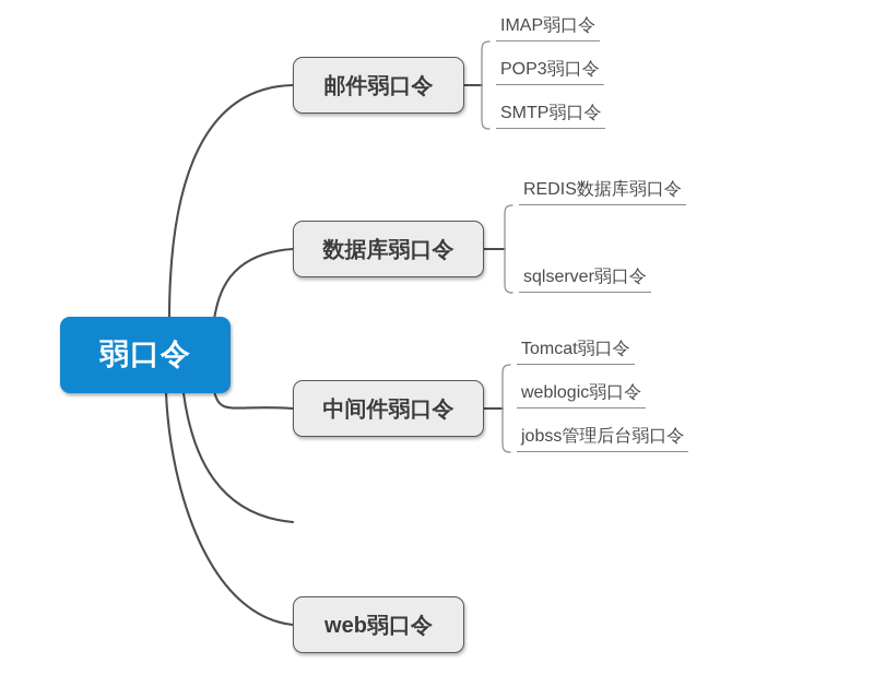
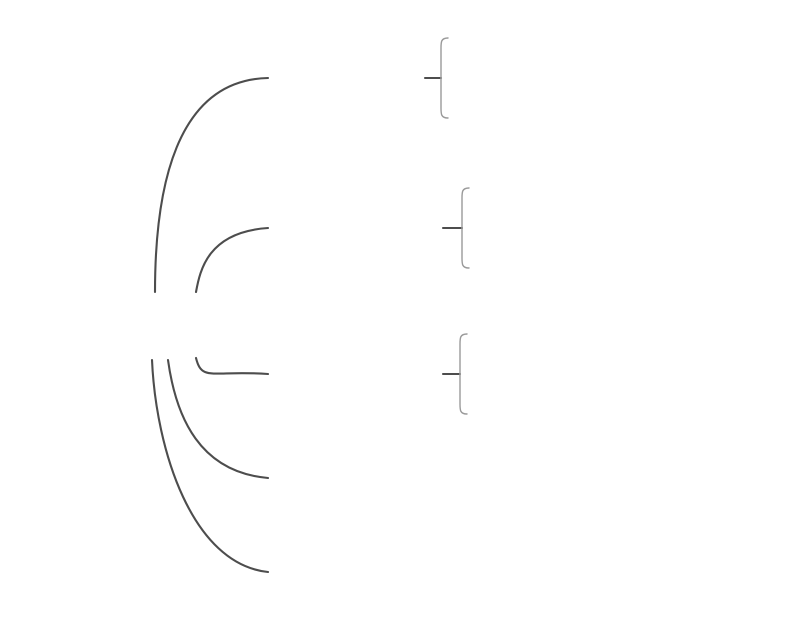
- 弱口令
- 邮件弱口令
- IMAP弱口令
- POP3弱口令
- SMTP弱口令
- 数据库弱口令
- REDIS数据库弱口令
- sqlserver弱口令
- 中间件弱口令
- Tomcat弱口令
- weblogic弱口令
- jobss管理后台弱口令
- web弱口令
